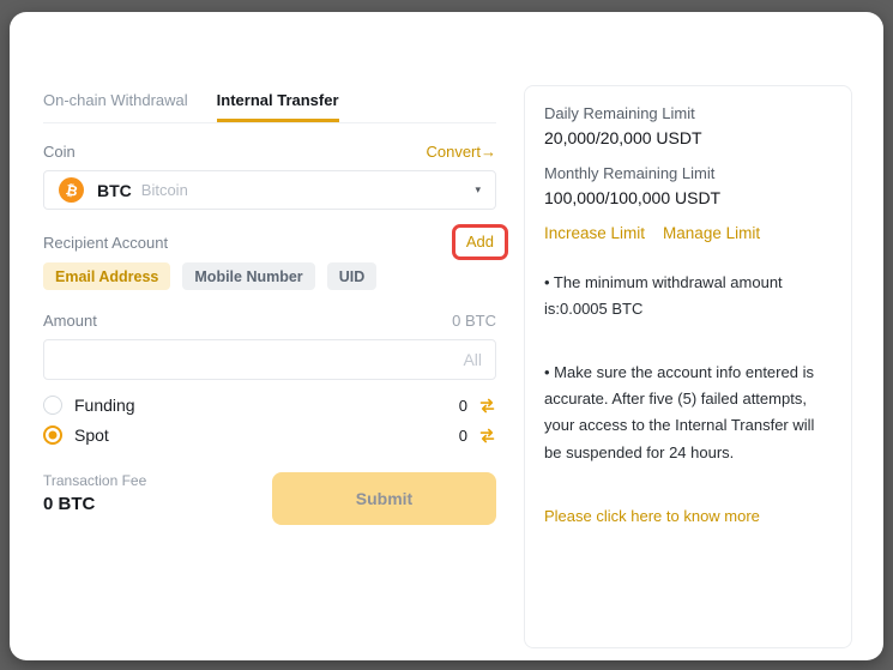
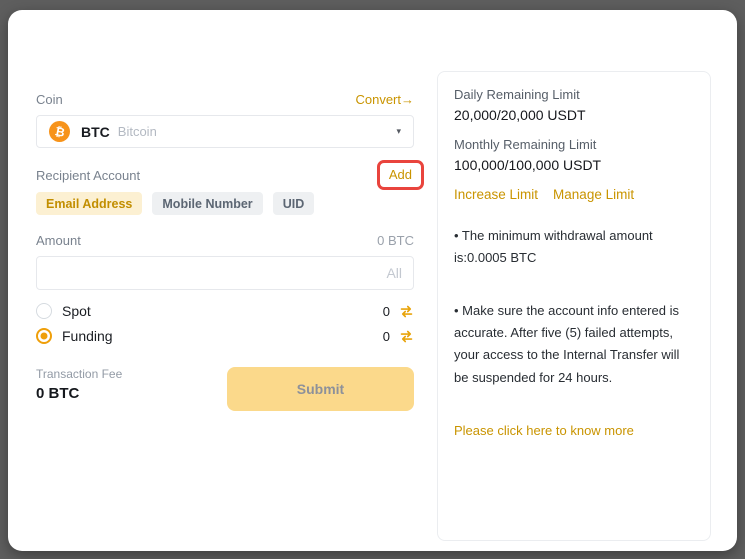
- On-chain Withdrawal
- Internal Transfer
  Coin
  Convert→
  BTC
  Bitcoin
  ▾
  Recipient Account
  Add
  Email Address
  Mobile Number
  UID
  Amount
  0 BTC
  All
- Funding
+ Spot
  0
- Spot
+ Funding
  0
  Transaction Fee
  0 BTC
  Submit
  Daily Remaining Limit
  20,000/20,000 USDT
  Monthly Remaining Limit
  100,000/100,000 USDT
  Increase Limit
  Manage Limit
  • The minimum withdrawal amount is:0.0005 BTC
  • Make sure the account info entered is accurate. After five (5) failed attempts, your access to the Internal Transfer will be suspended for 24 hours.
  Please click here to know more
